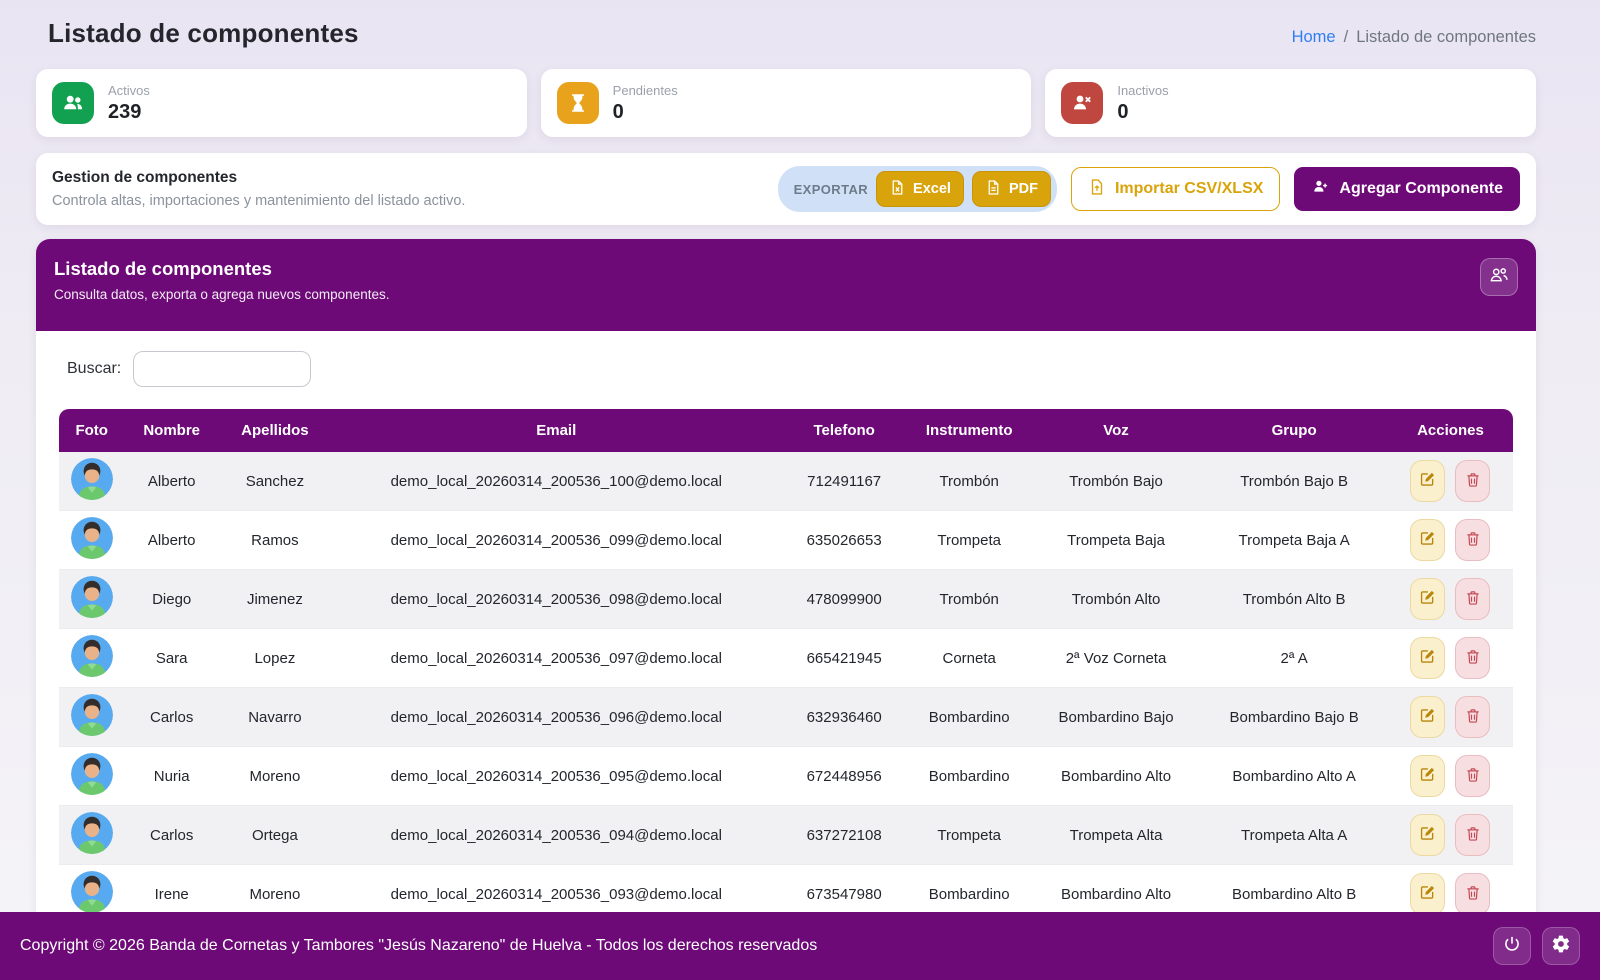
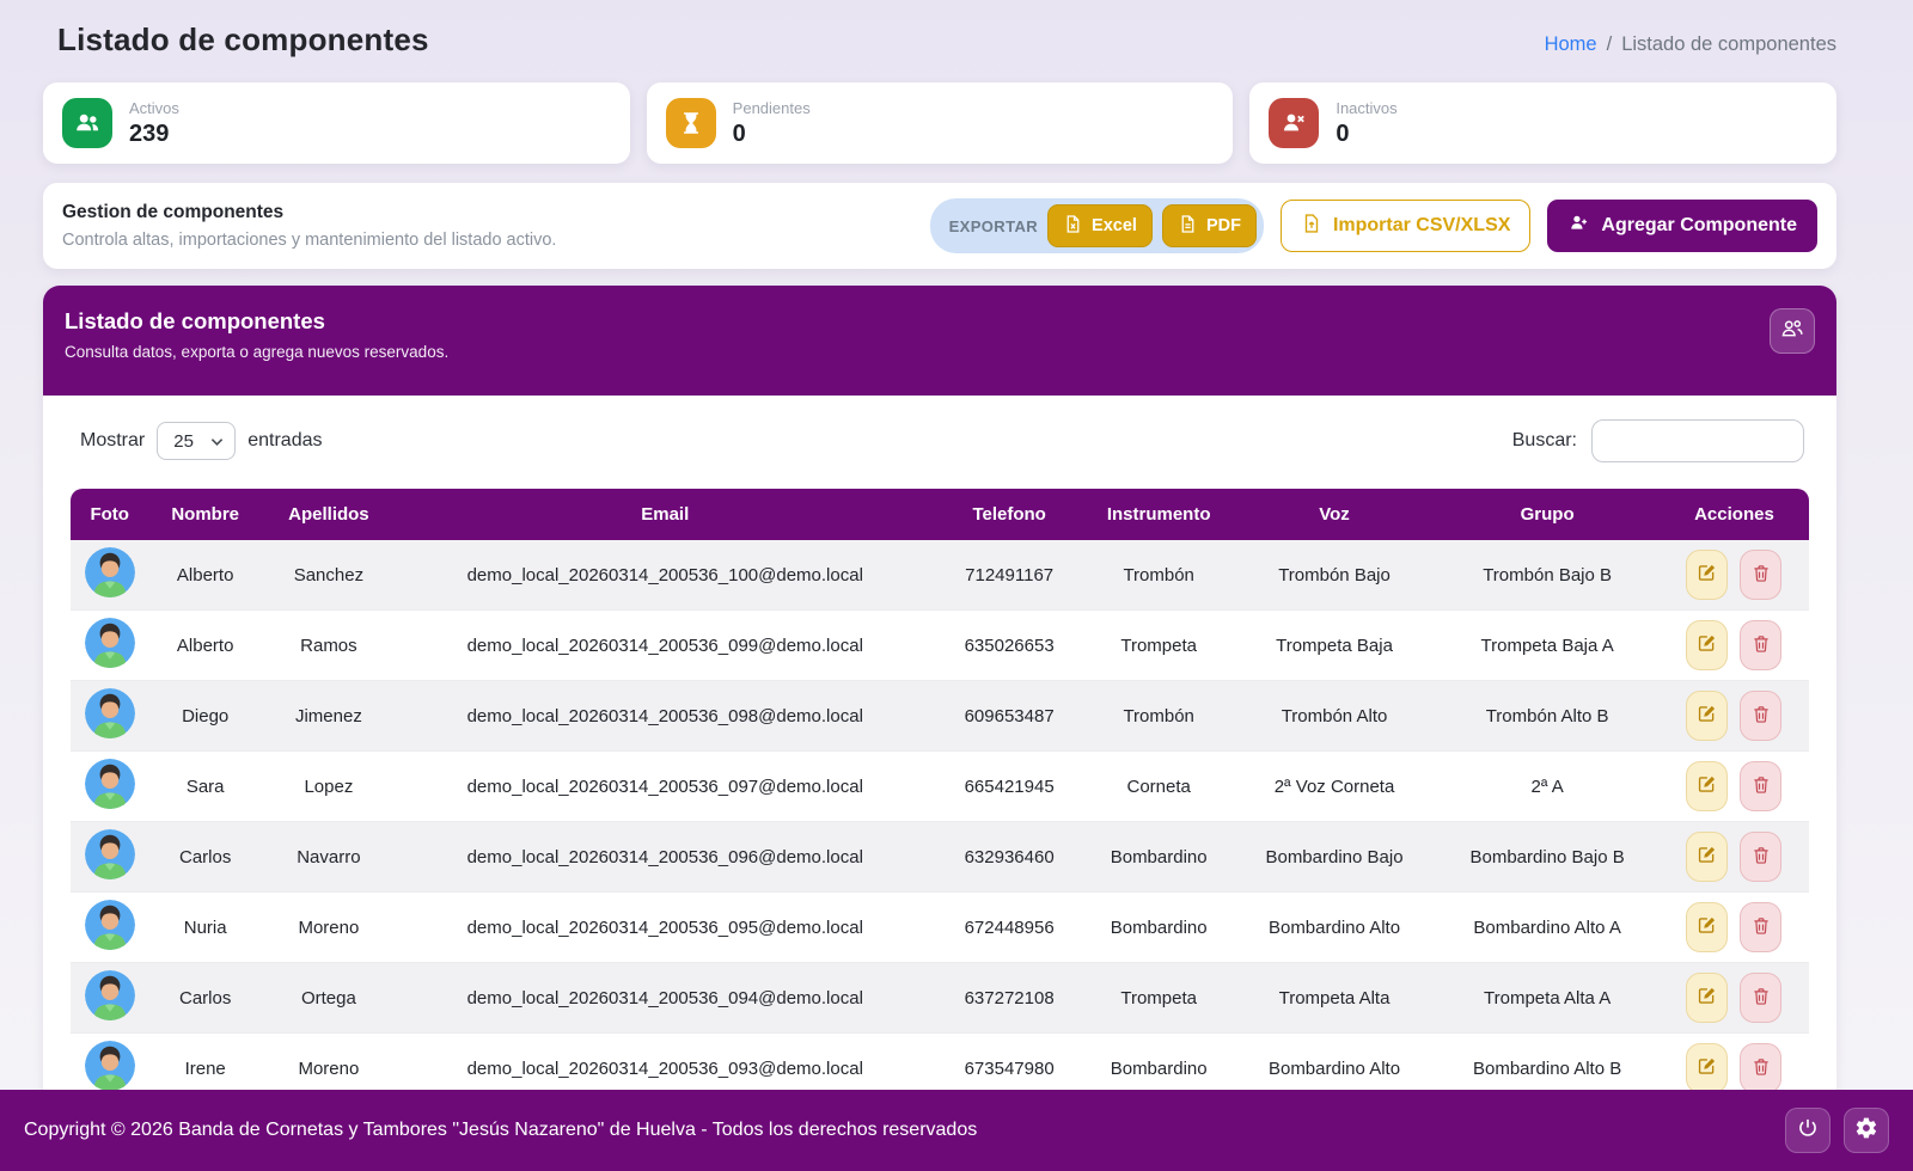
  Listado de componentes
  Home
  /
  Listado de componentes
  Activos
  239
  Pendientes
  0
  Inactivos
  0
  Gestion de componentes
  Controla altas, importaciones y mantenimiento del listado activo.
  EXPORTAR
  Excel
  PDF
  Importar CSV/XLSX
  Agregar Componente
  Listado de componentes
- Consulta datos, exporta o agrega nuevos componentes.
+ Consulta datos, exporta o agrega nuevos reservados.
+ Mostrar
+ 25
+ entradas
  Buscar:
  Foto	Nombre	Apellidos	Email	Telefono	Instrumento	Voz	Grupo	Acciones
  	Alberto	Sanchez	demo_local_20260314_200536_100@demo.local	712491167	Trombón	Trombón Bajo	Trombón Bajo B
  	Alberto	Ramos	demo_local_20260314_200536_099@demo.local	635026653	Trompeta	Trompeta Baja	Trompeta Baja A
- 	Diego	Jimenez	demo_local_20260314_200536_098@demo.local	478099900	Trombón	Trombón Alto	Trombón Alto B
+ 	Diego	Jimenez	demo_local_20260314_200536_098@demo.local	609653487	Trombón	Trombón Alto	Trombón Alto B
  	Sara	Lopez	demo_local_20260314_200536_097@demo.local	665421945	Corneta	2ª Voz Corneta	2ª A
  	Carlos	Navarro	demo_local_20260314_200536_096@demo.local	632936460	Bombardino	Bombardino Bajo	Bombardino Bajo B
  	Nuria	Moreno	demo_local_20260314_200536_095@demo.local	672448956	Bombardino	Bombardino Alto	Bombardino Alto A
  	Carlos	Ortega	demo_local_20260314_200536_094@demo.local	637272108	Trompeta	Trompeta Alta	Trompeta Alta A
  	Irene	Moreno	demo_local_20260314_200536_093@demo.local	673547980	Bombardino	Bombardino Alto	Bombardino Alto B
  Copyright © 2026 Banda de Cornetas y Tambores "Jesús Nazareno" de Huelva - Todos los derechos reservados
